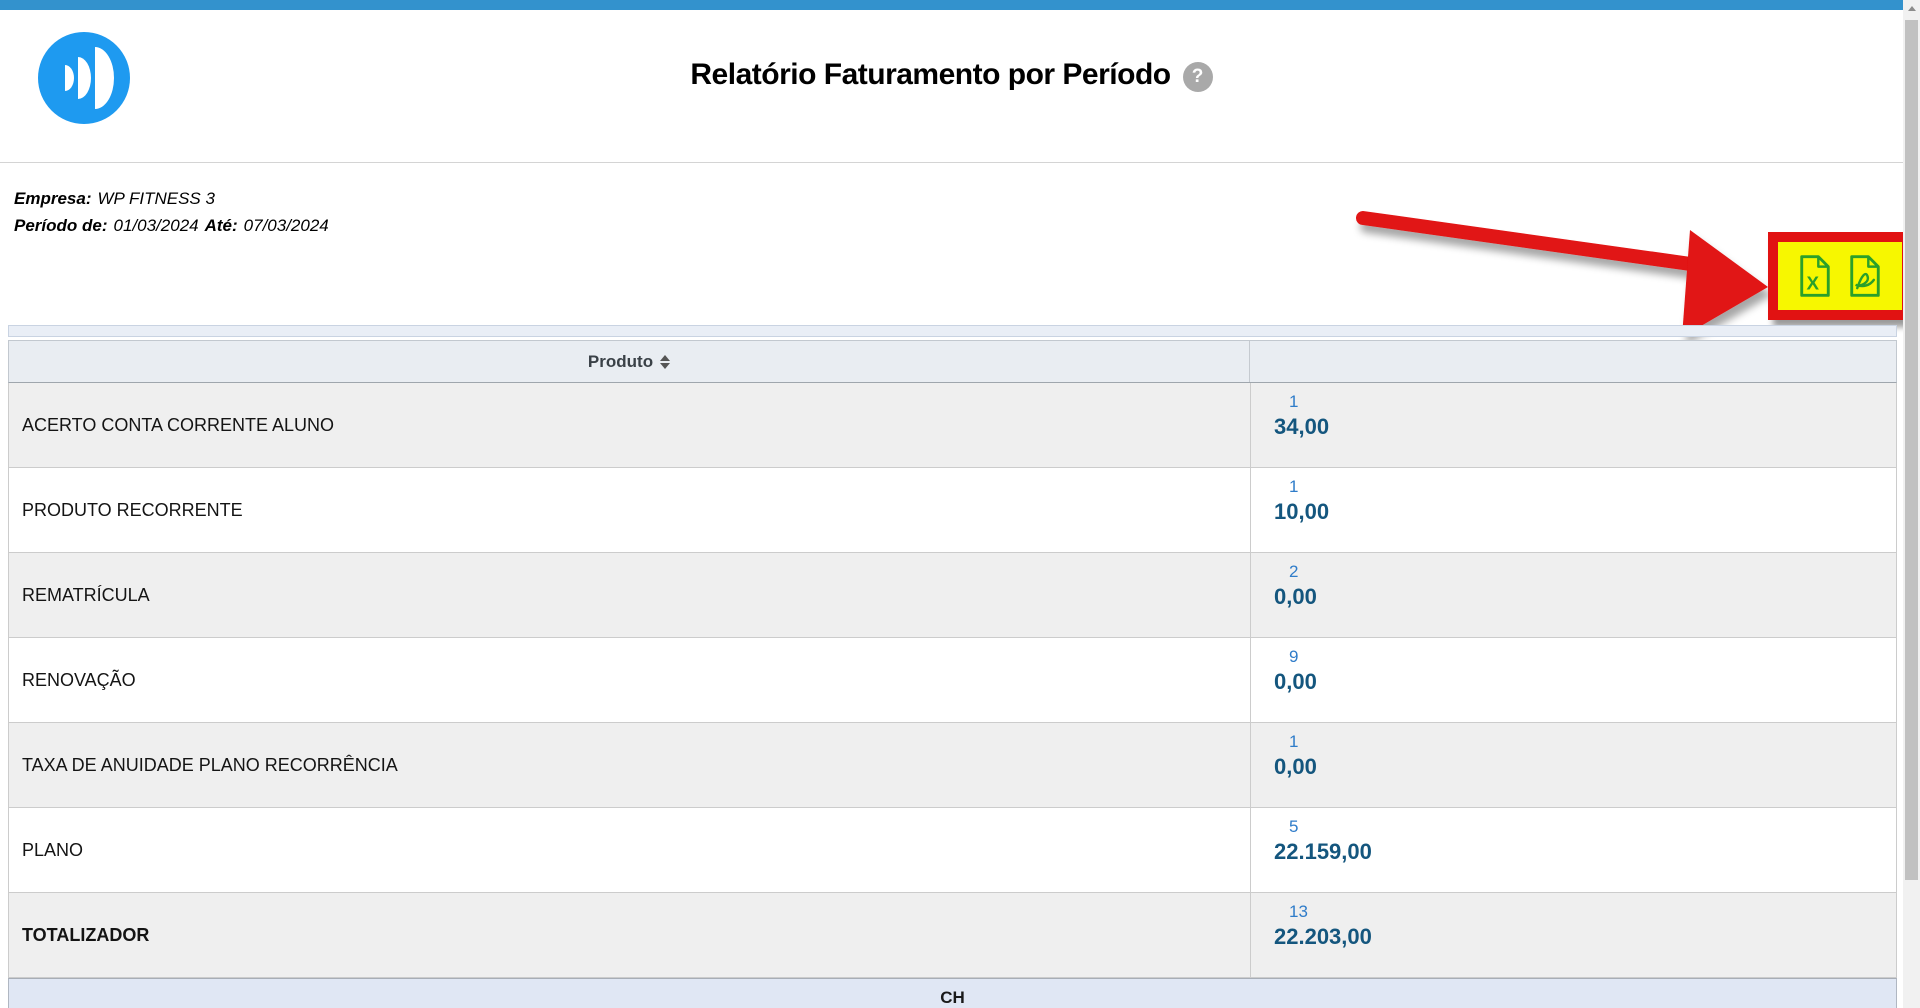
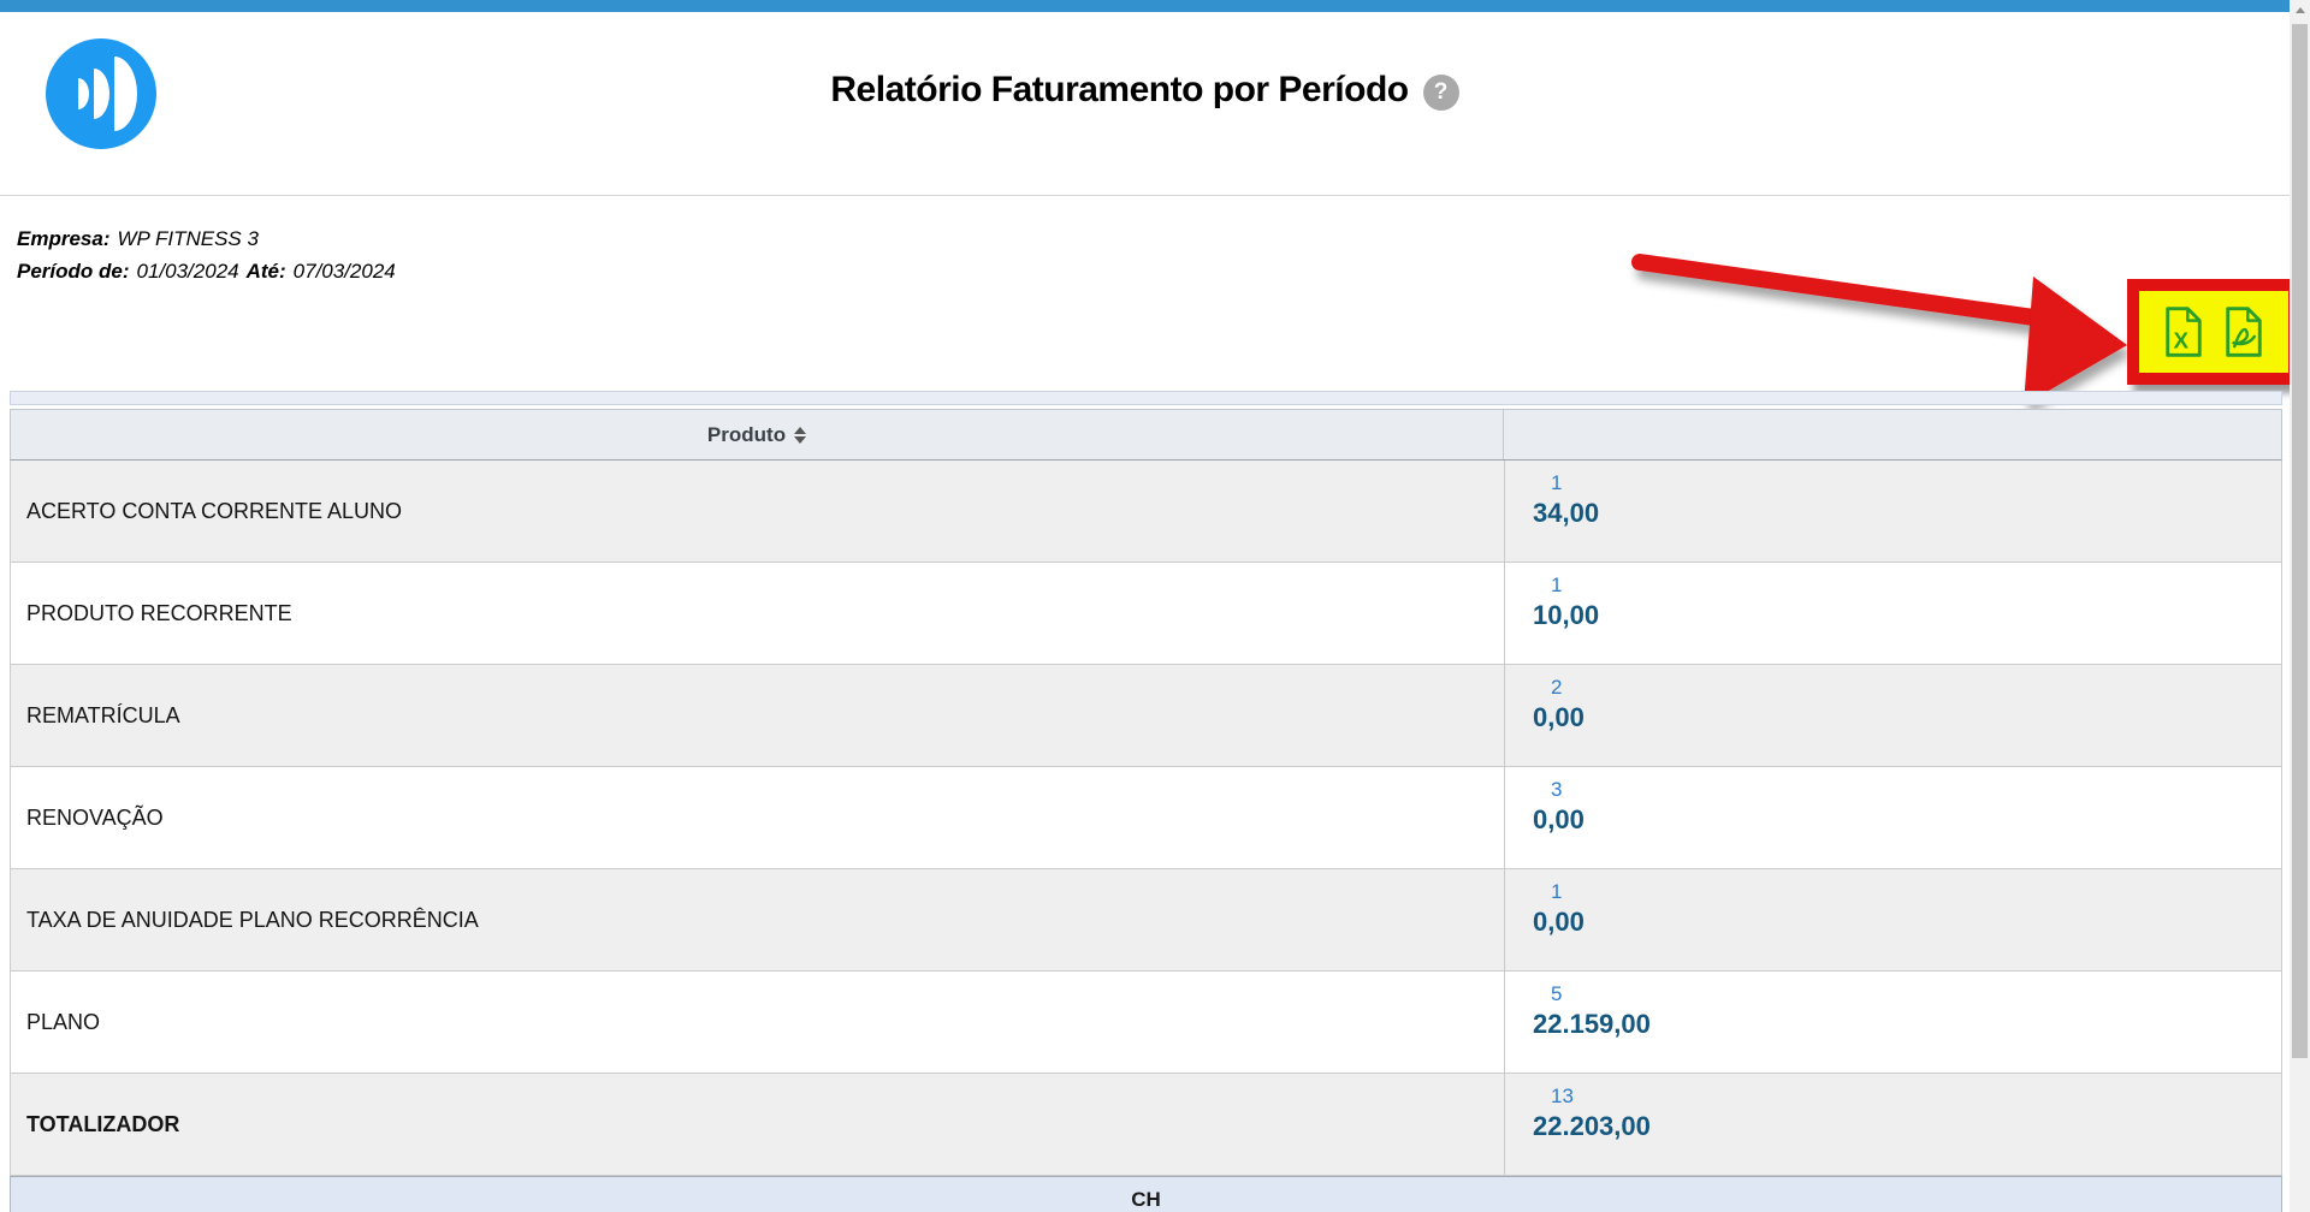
  Relatório Faturamento por Período
  ?
  Empresa: WP FITNESS 3
  Período de: 01/03/2024 Até: 07/03/2024
  X
  Produto
  ACERTO CONTA CORRENTE ALUNO
  1
  34,00
  PRODUTO RECORRENTE
  1
  10,00
  REMATRÍCULA
  2
  0,00
  RENOVAÇÃO
- 9
+ 3
  0,00
  TAXA DE ANUIDADE PLANO RECORRÊNCIA
  1
  0,00
  PLANO
  5
  22.159,00
  TOTALIZADOR
  13
  22.203,00
  CH
